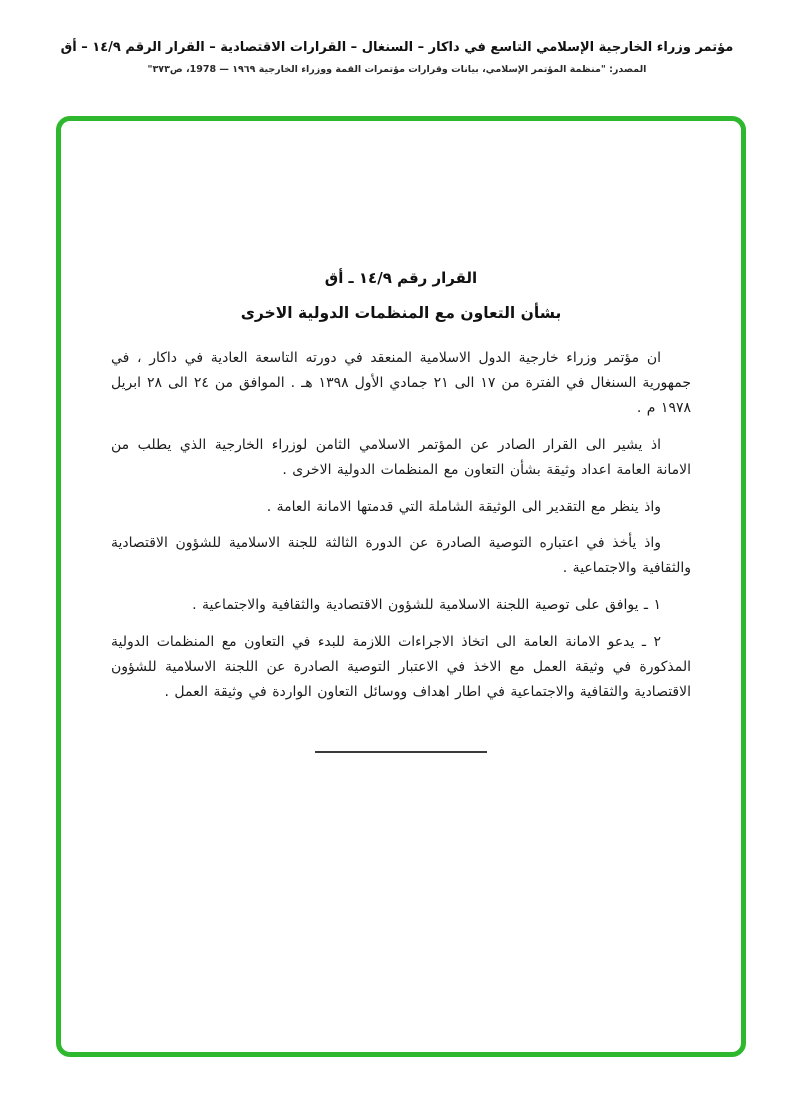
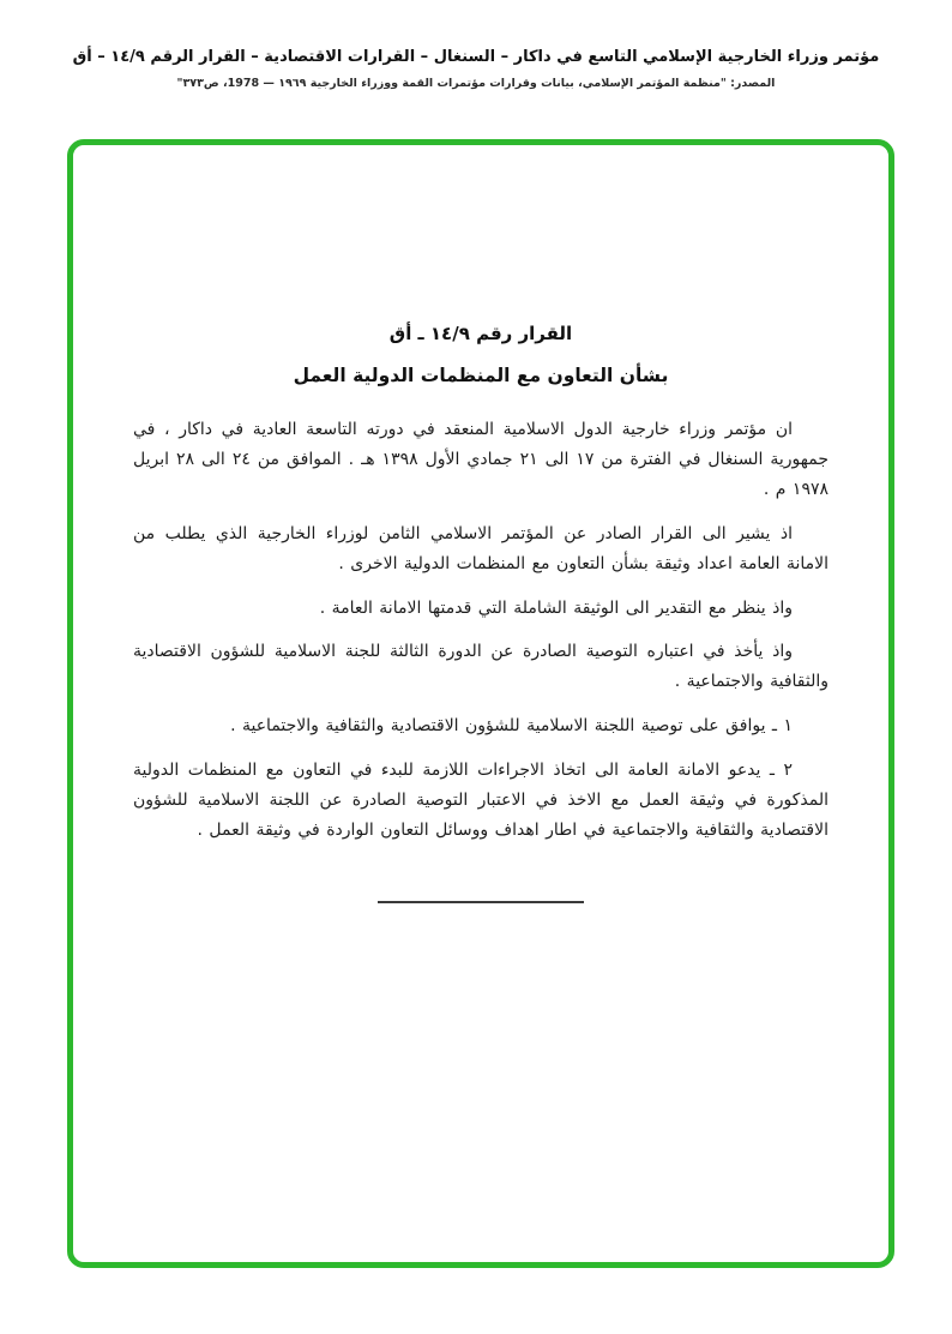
  مؤتمر وزراء الخارجية الإسلامي التاسع في داكار – السنغال – القرارات الاقتصادية – القرار الرقم ١٤/٩ – أق
  المصدر: "منظمة المؤتمر الإسلامي، بيانات وقرارات مؤتمرات القمة ووزراء الخارجية ١٩٦٩ — 1978، ص٣٧٣"
  القرار رقم ١٤/٩ ـ أق
- بشأن التعاون مع المنظمات الدولية الاخرى
+ بشأن التعاون مع المنظمات الدولية العمل
  ان مؤتمر وزراء خارجية الدول الاسلامية المنعقد في دورته التاسعة العادية في داكار ، في جمهورية السنغال في الفترة من ١٧ الى ٢١ جمادي الأول ١٣٩٨ هـ . الموافق من ٢٤ الى ٢٨ ابريل ١٩٧٨ م .
  اذ يشير الى القرار الصادر عن المؤتمر الاسلامي الثامن لوزراء الخارجية الذي يطلب من الامانة العامة اعداد وثيقة بشأن التعاون مع المنظمات الدولية الاخرى .
  واذ ينظر مع التقدير الى الوثيقة الشاملة التي قدمتها الامانة العامة .
  واذ يأخذ في اعتباره التوصية الصادرة عن الدورة الثالثة للجنة الاسلامية للشؤون الاقتصادية والثقافية والاجتماعية .
  ١ ـ يوافق على توصية اللجنة الاسلامية للشؤون الاقتصادية والثقافية والاجتماعية .
  ٢ ـ يدعو الامانة العامة الى اتخاذ الاجراءات اللازمة للبدء في التعاون مع المنظمات الدولية المذكورة في وثيقة العمل مع الاخذ في الاعتبار التوصية الصادرة عن اللجنة الاسلامية للشؤون الاقتصادية والثقافية والاجتماعية في اطار اهداف ووسائل التعاون الواردة في وثيقة العمل .
